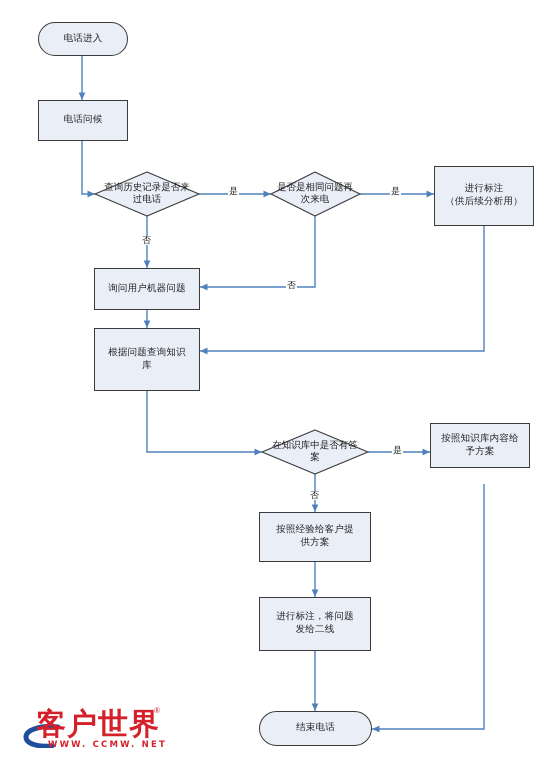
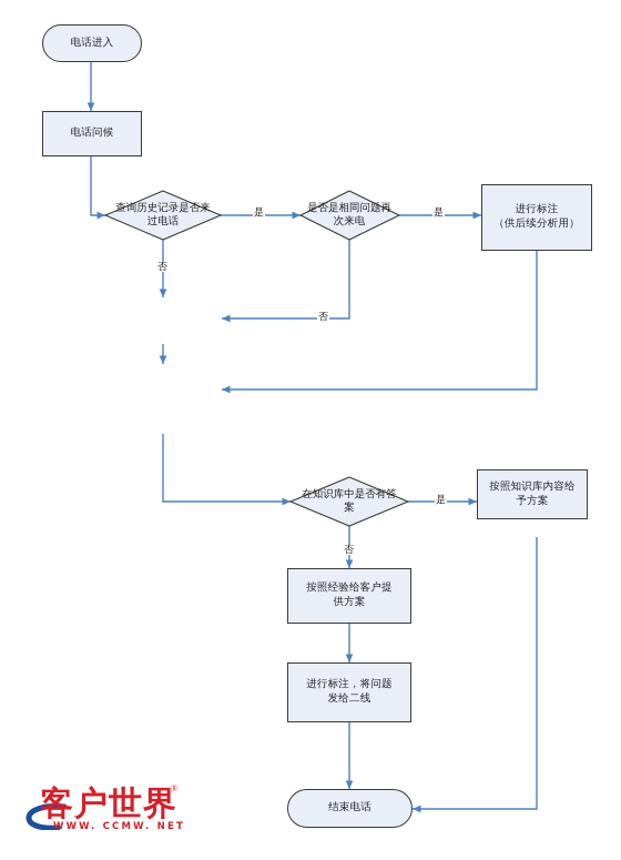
  电话进入
  电话问候
  查询历史记录是否来过电话
  是否是相同问题再次来电
  进行标注
  （供后续分析用）
- 询问用户机器问题
- 根据问题查询知识
- 库
  在知识库中是否有答案
  按照知识库内容给
  予方案
  按照经验给客户提
  供方案
  进行标注，将问题
  发给二线
  结束电话
  是
  否
  是
  否
  是
  否
  客户世界
  ®
  WWW. CCMW. NET
